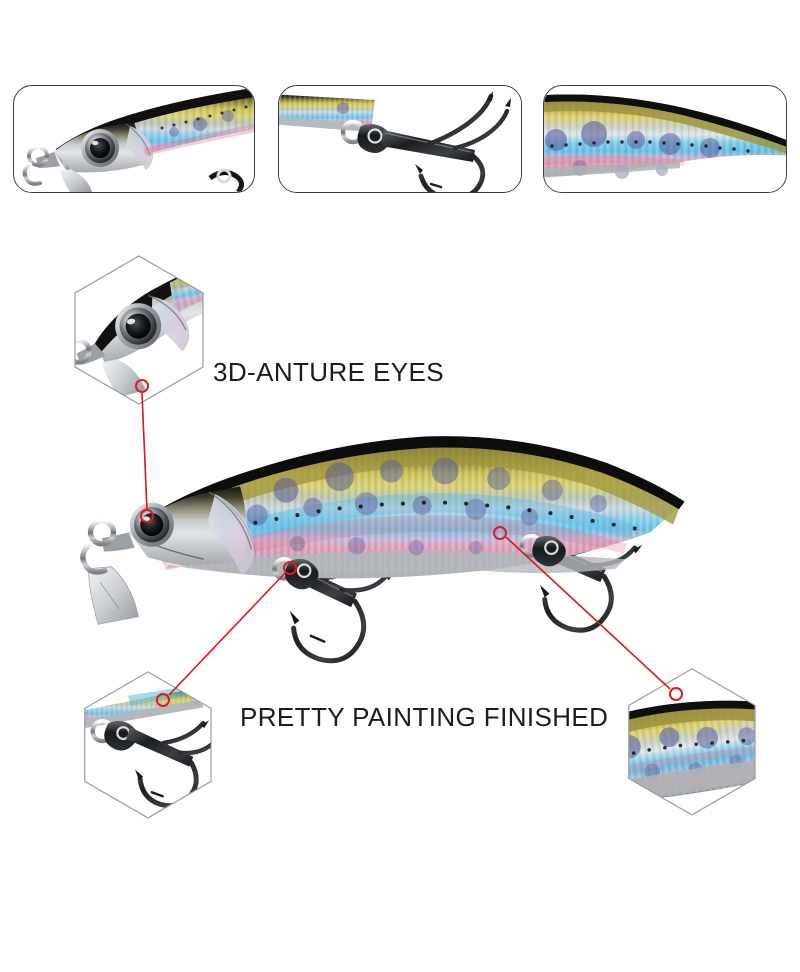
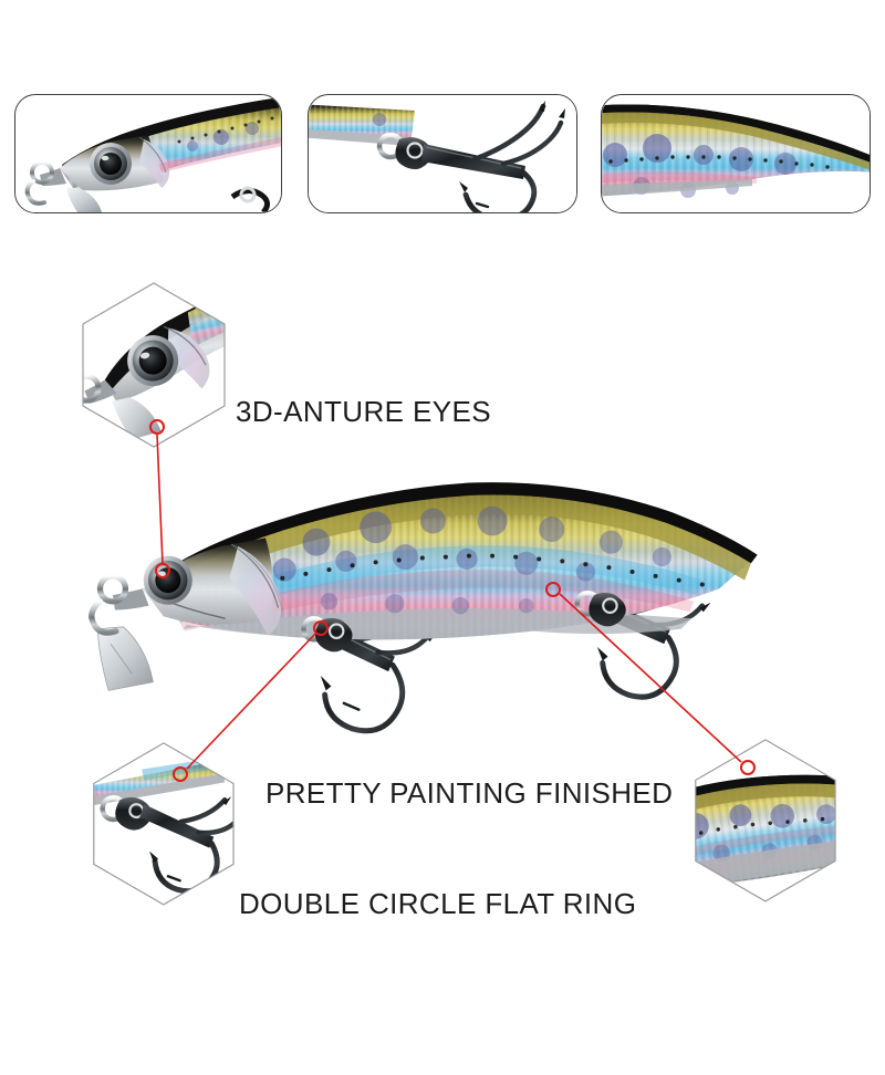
  3D-ANTURE EYES
  PRETTY PAINTING FINISHED
+ DOUBLE CIRCLE FLAT RING
